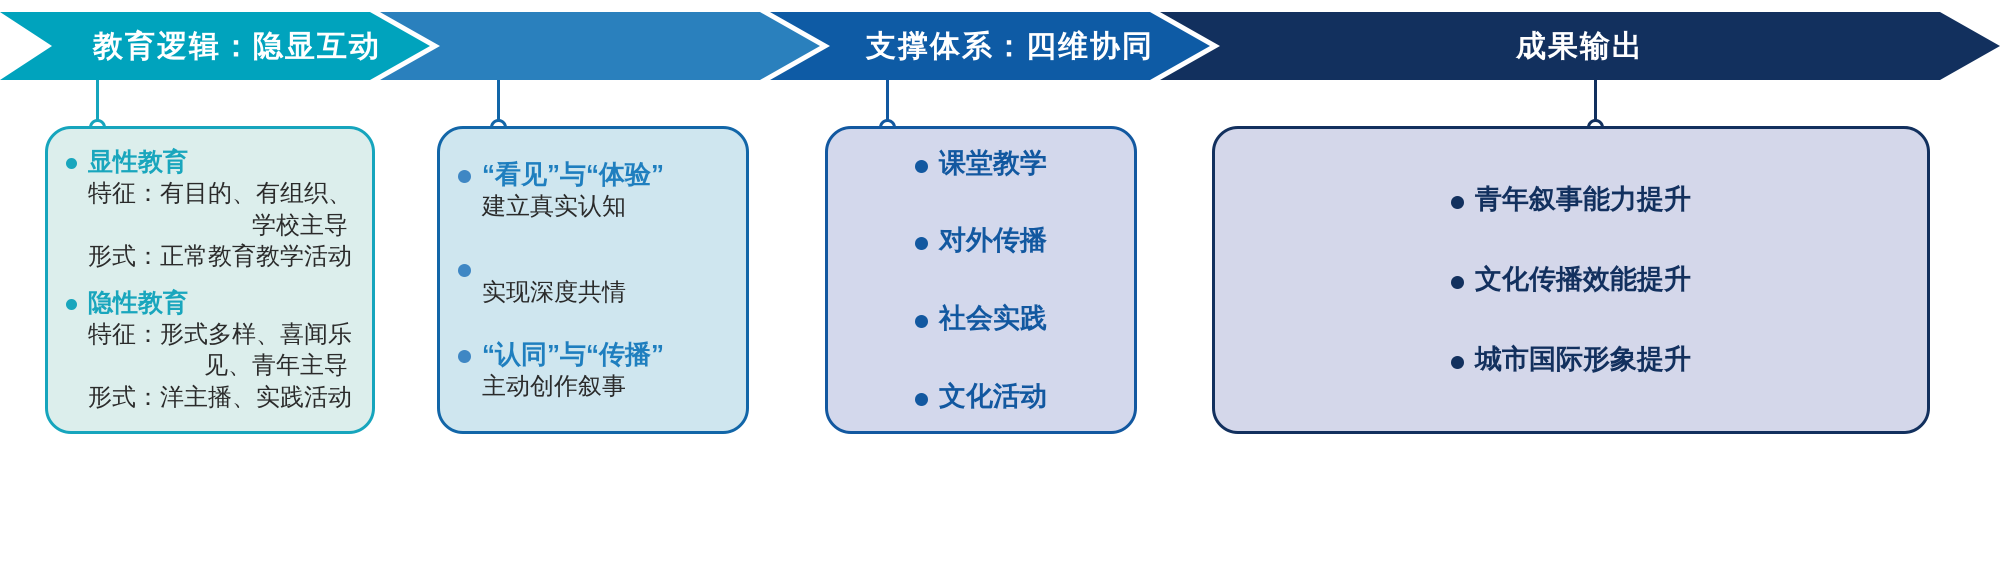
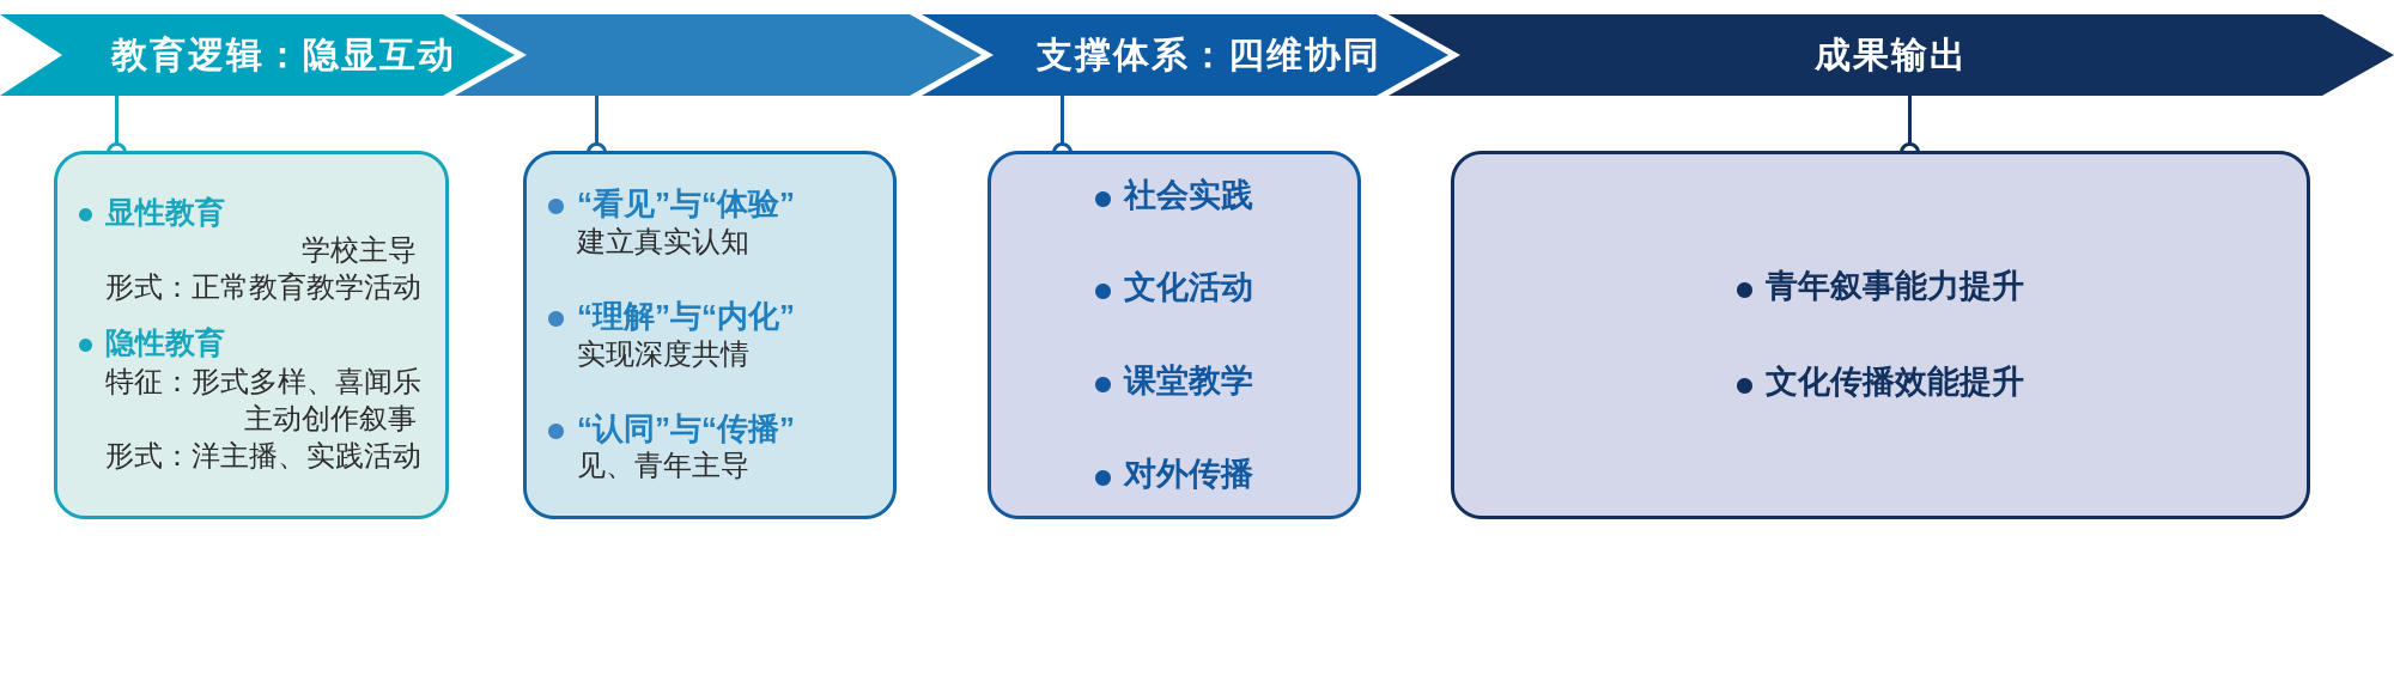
  教育逻辑：隐显互动
  支撑体系：四维协同
  成果输出
  显性教育
- 特征：有目的、有组织、
  学校主导
  形式：正常教育教学活动
  隐性教育
  特征：形式多样、喜闻乐
- 见、青年主导
+ 主动创作叙事
  形式：洋主播、实践活动
  “看见”与“体验”
  建立真实认知
+ “理解”与“内化”
  实现深度共情
  “认同”与“传播”
- 主动创作叙事
+ 见、青年主导
- 课堂教学
+ 社会实践
- 对外传播
+ 文化活动
- 社会实践
+ 课堂教学
- 文化活动
+ 对外传播
  青年叙事能力提升
  文化传播效能提升
- 城市国际形象提升
